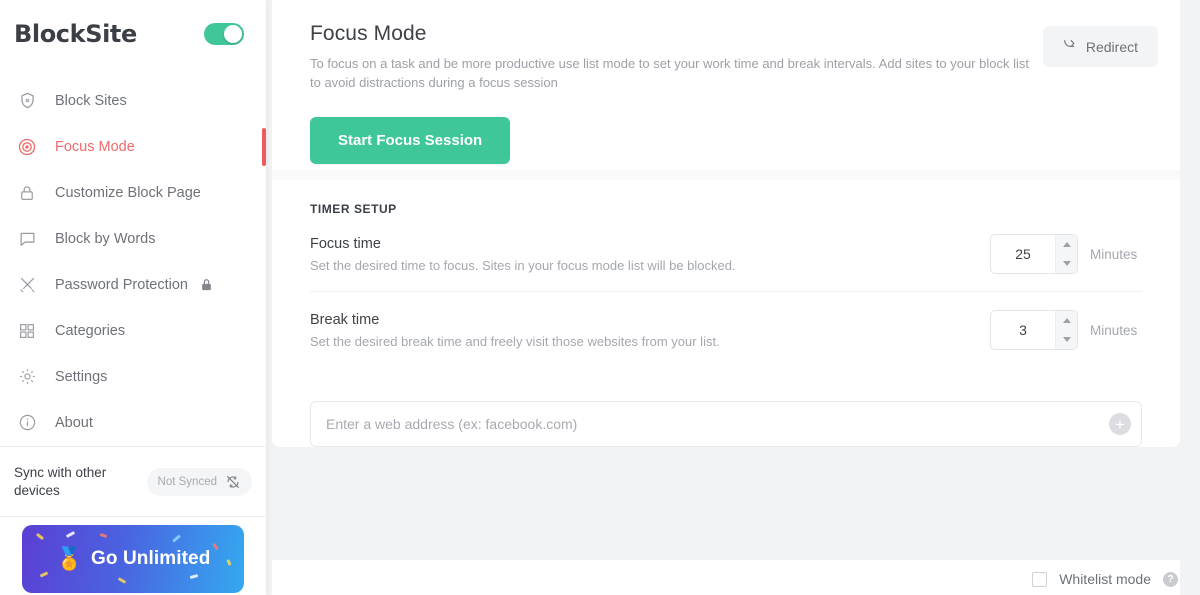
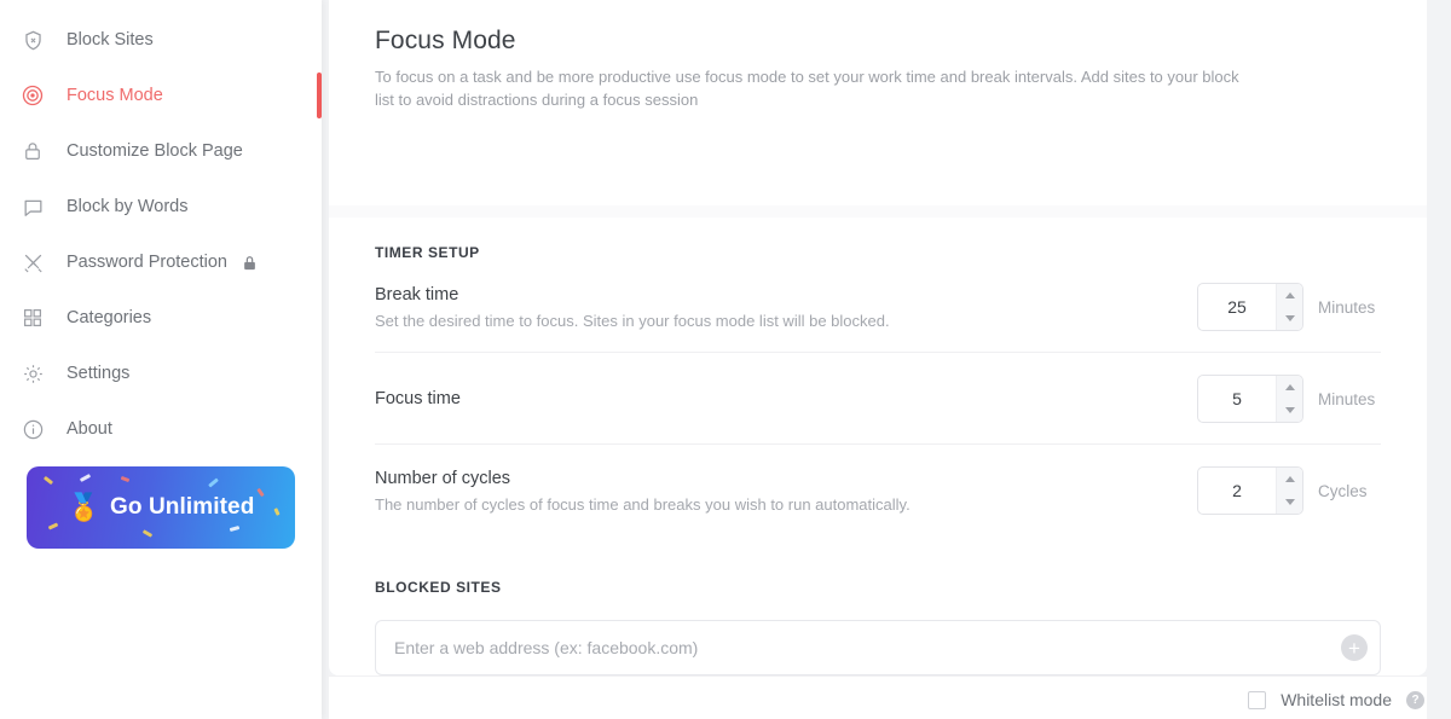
- BlockSite
  Block Sites
  Focus Mode
  Customize Block Page
  Block by Words
  Password Protection
  Categories
  Settings
  About
- Sync with other devices
- Not Synced
  🏅
  Go Unlimited
  Focus Mode
- To focus on a task and be more productive use list mode to set your work time and break intervals. Add sites to your block list to avoid distractions during a focus session
+ To focus on a task and be more productive use focus mode to set your work time and break intervals. Add sites to your block list to avoid distractions during a focus session
- Redirect
- Start Focus Session
  TIMER SETUP
- Focus time
+ Break time
  Set the desired time to focus. Sites in your focus mode list will be blocked.
  25
  Minutes
- Break time
+ Focus time
- Set the desired break time and freely visit those websites from your list.
- 3
+ 5
  Minutes
+ Number of cycles
+ The number of cycles of focus time and breaks you wish to run automatically.
+ 2
+ Cycles
+ BLOCKED SITES
  Enter a web address (ex: facebook.com)
  +
  Whitelist mode
  ?
